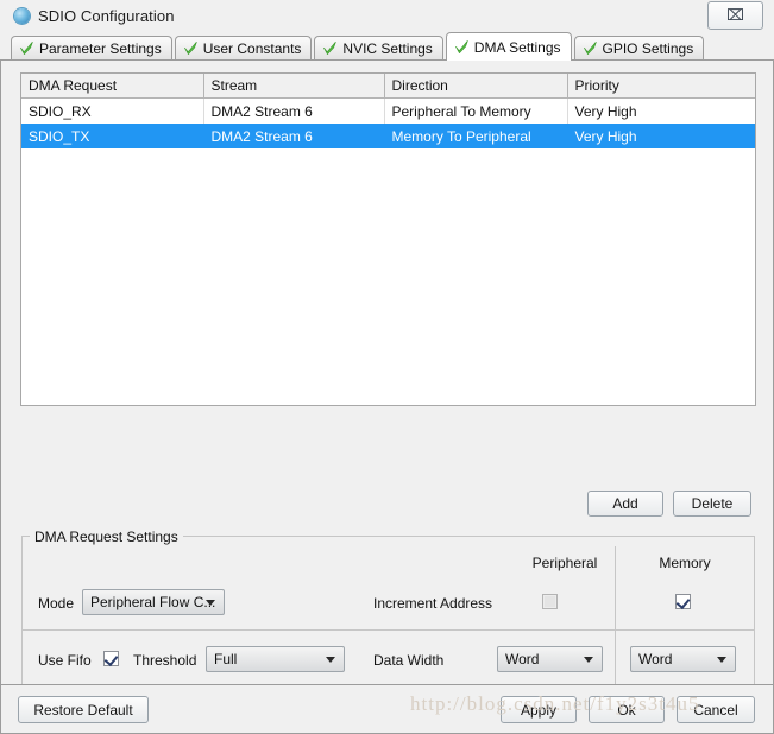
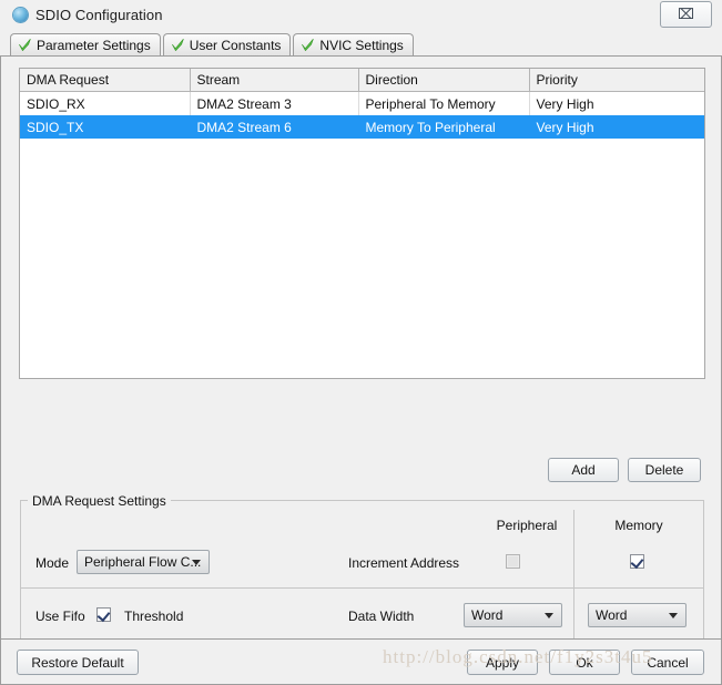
  SDIO Configuration
  ⌧
  Parameter Settings
  User Constants
  NVIC Settings
- DMA Settings
- GPIO Settings
  DMA Request	Stream	Direction	Priority
- SDIO_RX	DMA2 Stream 6	Peripheral To Memory	Very High
+ SDIO_RX	DMA2 Stream 3	Peripheral To Memory	Very High
  SDIO_TX	DMA2 Stream 6	Memory To Peripheral	Very High
  Add
  Delete
  DMA Request Settings
  Peripheral
  Memory
  Mode
  Peripheral Flow C...
  Increment Address
  Use Fifo
  Threshold
- Full
  Data Width
  Word
  Word
  Restore Default
  Apply
  Ok
  Cancel
  http://blog.csdn.net/f1y2s3t4u5
